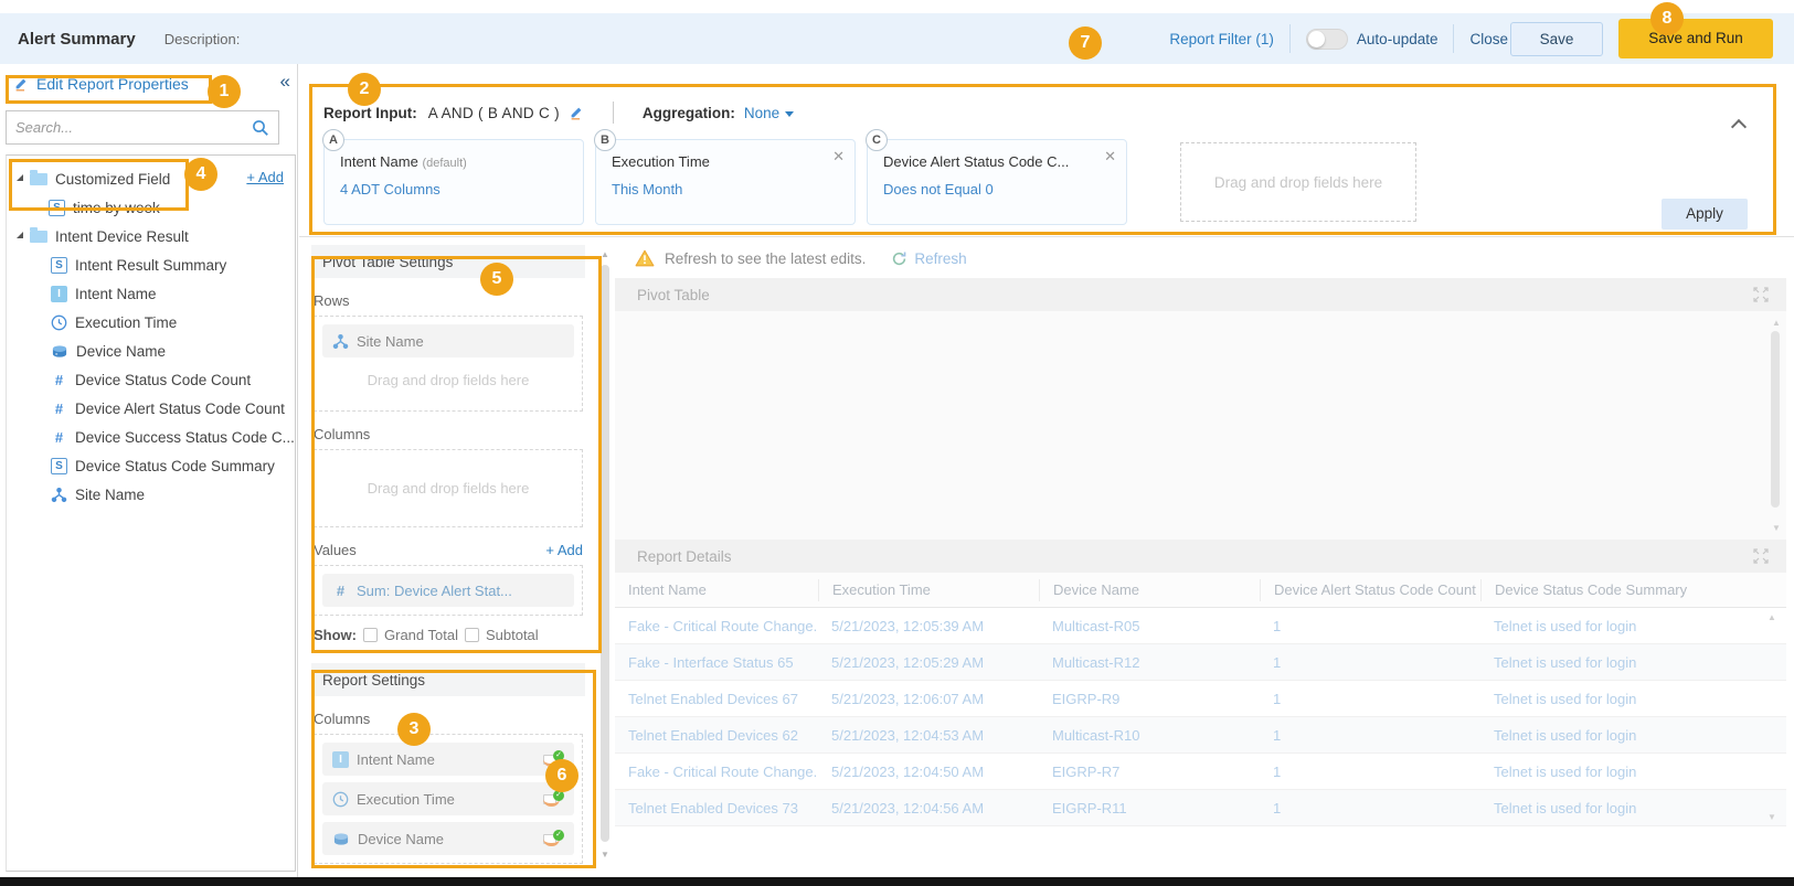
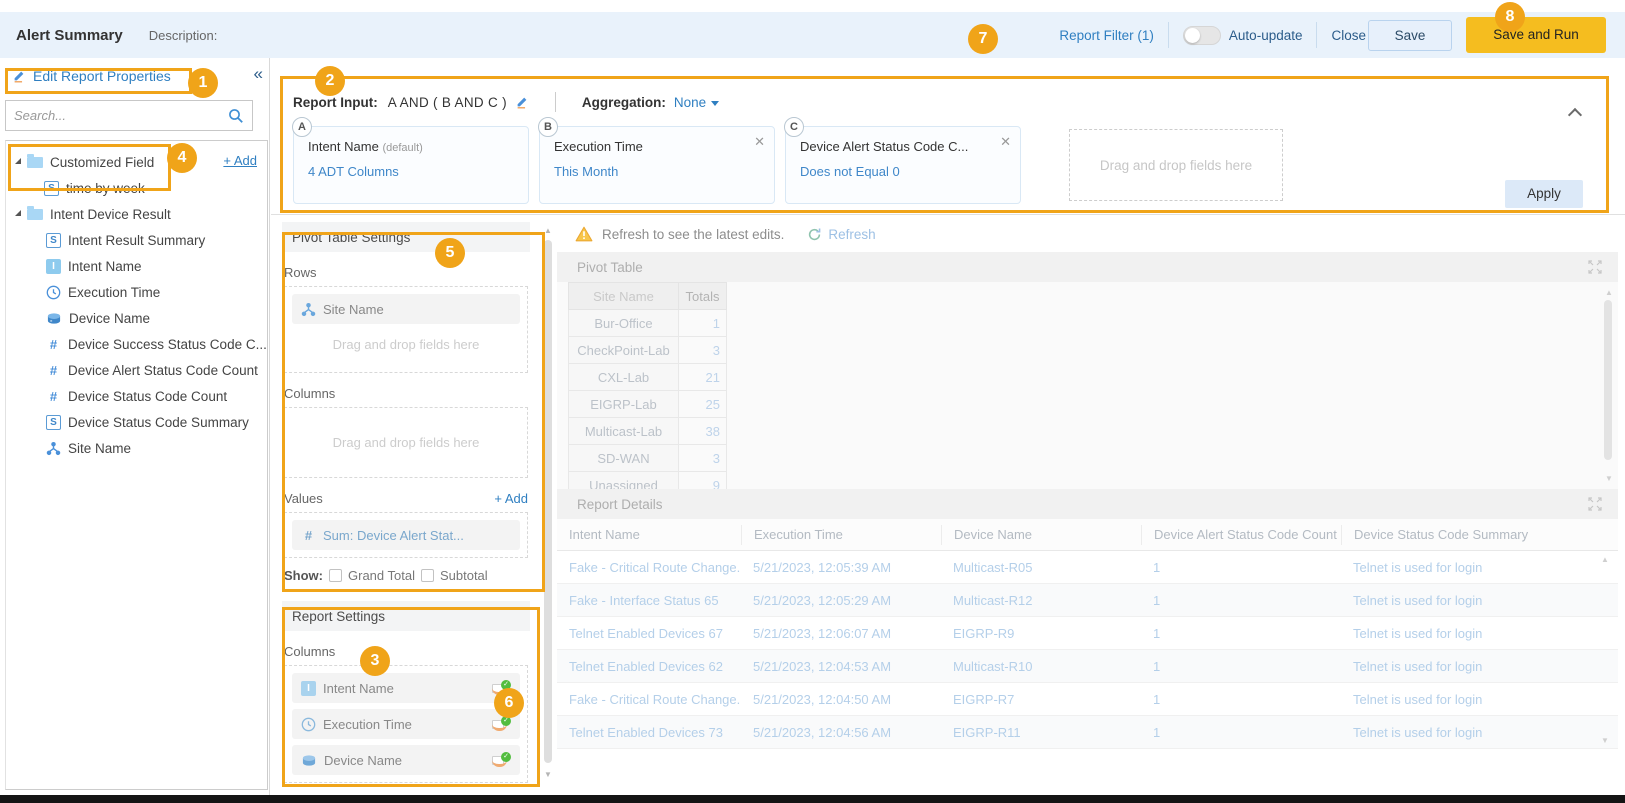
  Alert Summary
  Description:
  Report Filter (1)
  Auto-update
  Close
  Save
  Save and Run
  Edit Report Properties
  «
  Search...
  Customized Field
  + Add
  S
  time by week
  Intent Device Result
  S
  Intent Result Summary
  I
  Intent Name
  Execution Time
  Device Name
  #
- Device Status Code Count
+ Device Success Status Code C...
  #
  Device Alert Status Code Count
  #
- Device Success Status Code C...
+ Device Status Code Count
  S
  Device Status Code Summary
  Site Name
  Report Input:
  A AND ( B AND C )
  Aggregation:
  None
  A
  Intent Name (default)
  4 ADT Columns
  B
  Execution Time
  This Month
  ✕
  C
  Device Alert Status Code C...
  Does not Equal 0
  ✕
  Drag and drop fields here
  Apply
  Pivot Table Settings
  Rows
  Site Name
  Drag and drop fields here
  Columns
  Drag and drop fields here
  Values
  + Add
  #
  Sum: Device Alert Stat...
  Show:
  Grand Total
  Subtotal
  Report Settings
  Columns
  I
  Intent Name
  Execution Time
  Device Name
  ▲
  ▼
  Refresh to see the latest edits.
  Refresh
  Pivot Table
+ Site Name	Totals
+ Bur-Office	1
+ CheckPoint-Lab	3
+ CXL-Lab	21
+ EIGRP-Lab	25
+ Multicast-Lab	38
+ SD-WAN	3
+ Unassigned	9
  ▲
  ▼
  Report Details
  Intent Name
  Execution Time
  Device Name
  Device Alert Status Code Count
  Device Status Code Summary
  Fake - Critical Route Change.
  5/21/2023, 12:05:39 AM
  Multicast-R05
  1
  Telnet is used for login
  Fake - Interface Status 65
  5/21/2023, 12:05:29 AM
  Multicast-R12
  1
  Telnet is used for login
  Telnet Enabled Devices 67
  5/21/2023, 12:06:07 AM
  EIGRP-R9
  1
  Telnet is used for login
  Telnet Enabled Devices 62
  5/21/2023, 12:04:53 AM
  Multicast-R10
  1
  Telnet is used for login
  Fake - Critical Route Change.
  5/21/2023, 12:04:50 AM
  EIGRP-R7
  1
  Telnet is used for login
  Telnet Enabled Devices 73
  5/21/2023, 12:04:56 AM
  EIGRP-R11
  1
  Telnet is used for login
  ▲
  ▼
  1
  2
  3
  4
  5
  6
  7
  8
